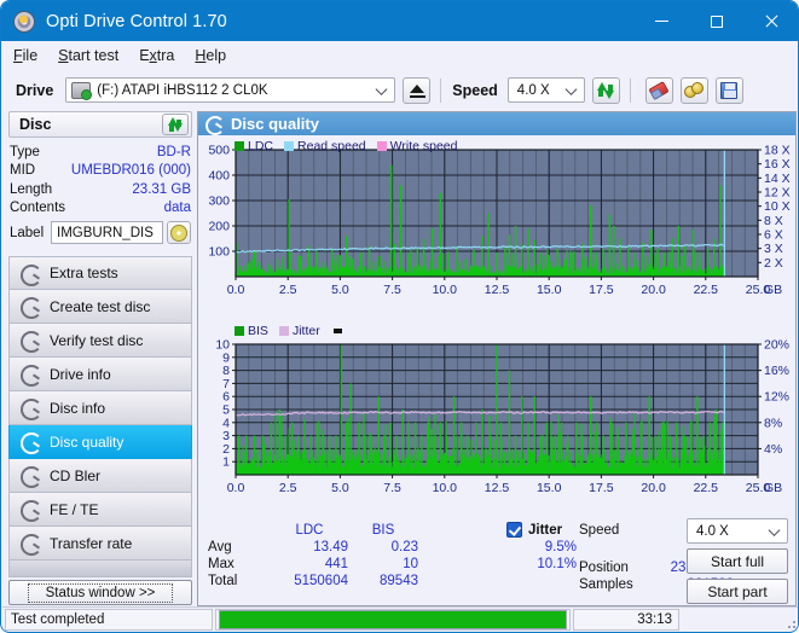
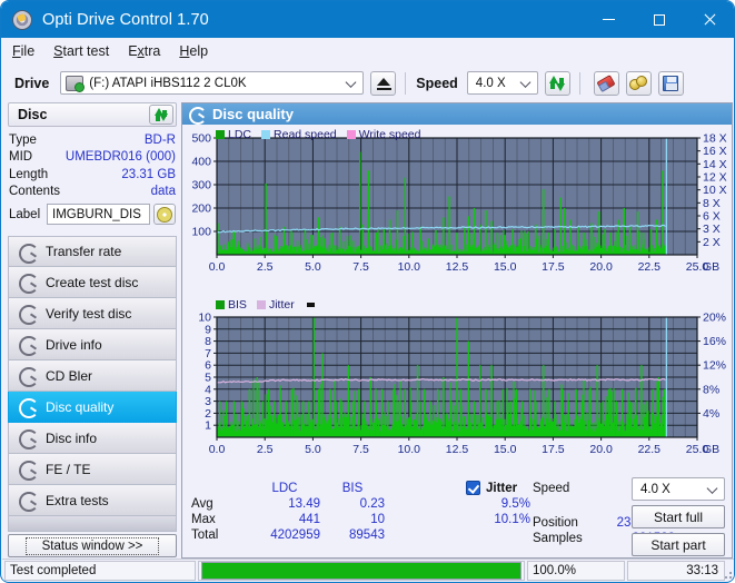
  Opti Drive Control 1.70
  File
  Start test
  Extra
  Help
  Drive
  (F:) ATAPI iHBS112 2 CL0K
  Speed
  4.0 X
  Disc
  Type
  BD-R
  MID
  UMEBDR016 (000)
  Length
  23.31 GB
  Contents
  data
  Label
  IMGBURN_DIS
- Extra tests
+ Transfer rate
  Create test disc
  Verify test disc
  Drive info
- Disc info
+ CD Bler
  Disc quality
- CD Bler
+ Disc info
  FE / TE
- Transfer rate
+ Extra tests
  Status window >>
  Disc quality
  LDC
  Read speed
  Write speed
  BIS
  Jitter
  100
  200
  300
  400
  500
  2 X
  3 X
  6 X
  8 X
  10 X
  12 X
  14 X
  16 X
  18 X
  0.0
  2.5
  5.0
  7.5
  10.0
  12.5
  15.0
  17.5
  20.0
  22.5
  25.0
  GB
  1
  2
  3
  4
  5
  6
  7
  8
  9
  10
  4%
  8%
  12%
  16%
  20%
  0.0
  2.5
  5.0
  7.5
  10.0
  12.5
  15.0
  17.5
  20.0
  22.5
  25.0
  GB
  LDC
  BIS
  Avg
  13.49
  0.23
  Max
  441
  10
  Total
- 5150604
+ 4202959
  89543
  Jitter
  9.5%
  10.1%
  Speed
  Position
  Samples
  4.0 X
  Start full
  Start part
  Test completed
+ 100.0%
  33:13
